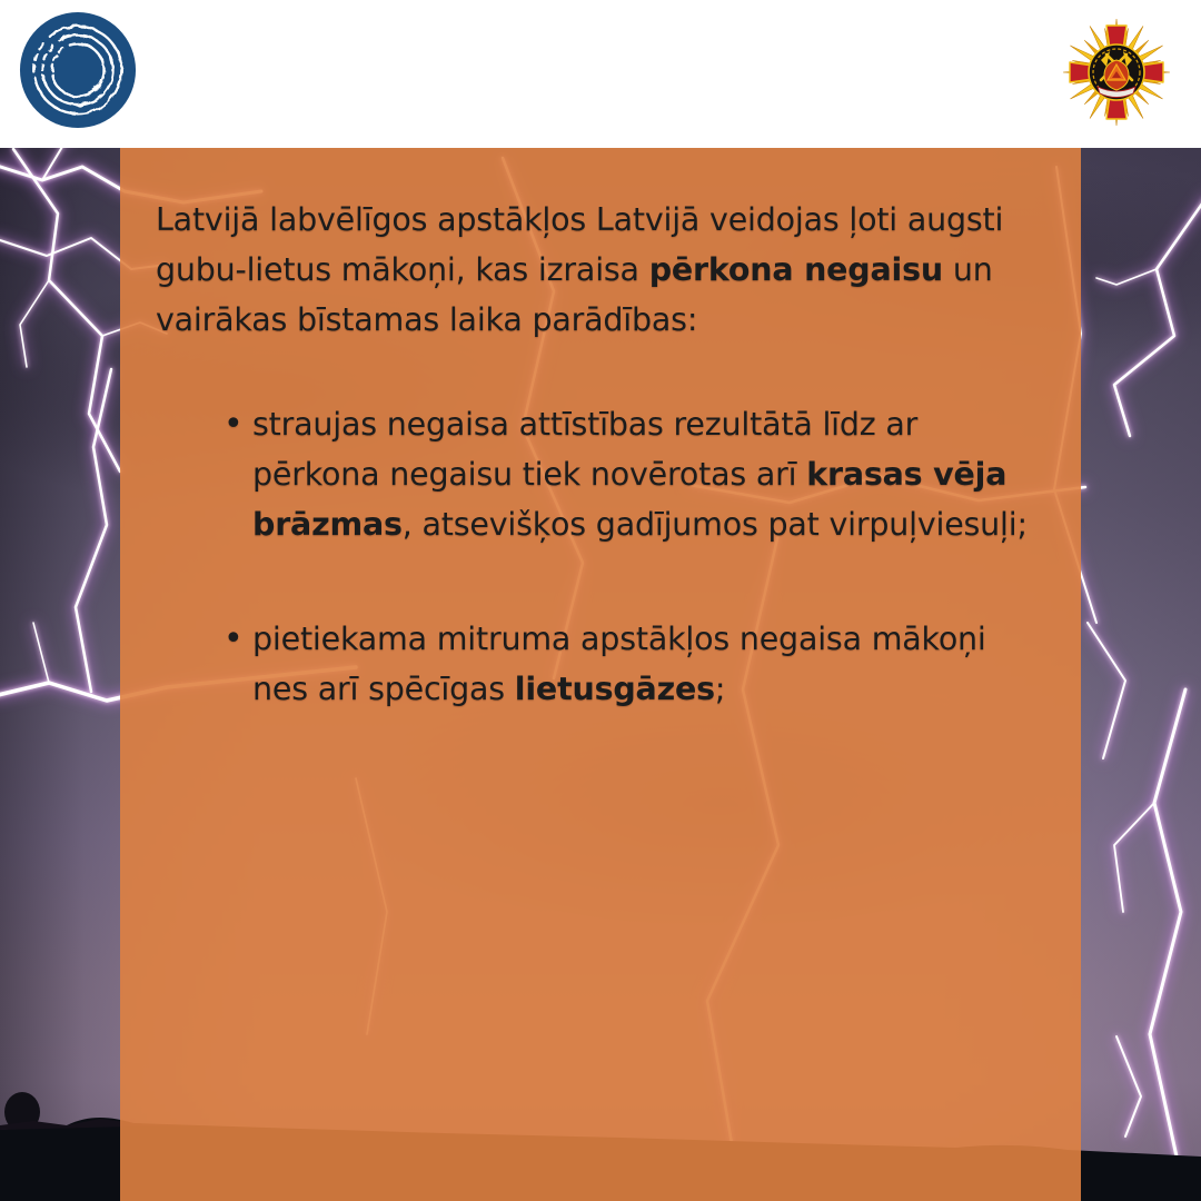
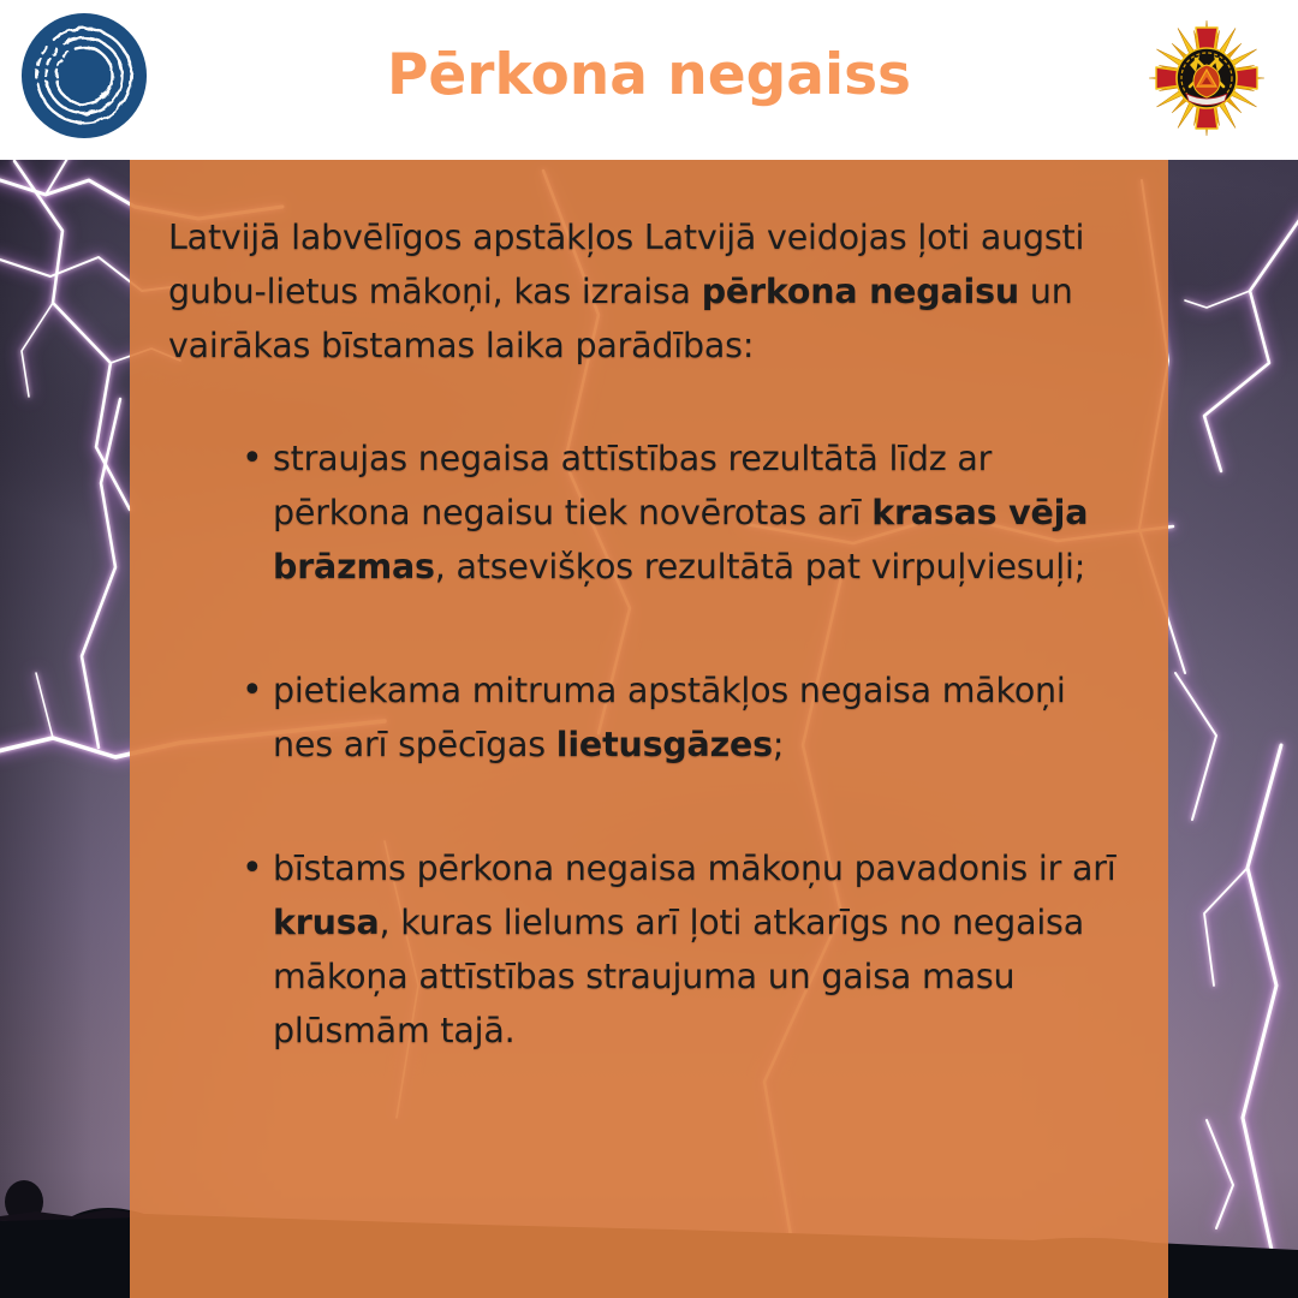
  Latvijā labvēlīgos apstākļos Latvijā veidojas ļoti augsti gubu-lietus mākoņi, kas izraisa pērkona negaisu un vairākas bīstamas laika parādības:
- straujas negaisa attīstības rezultātā līdz ar pērkona negaisu tiek novērotas arī krasas vēja brāzmas, atsevišķos gadījumos pat virpuļviesuļi;
+ straujas negaisa attīstības rezultātā līdz ar pērkona negaisu tiek novērotas arī krasas vēja brāzmas, atsevišķos rezultātā pat virpuļviesuļi;
  pietiekama mitruma apstākļos negaisa mākoņi nes arī spēcīgas lietusgāzes;
+ bīstams pērkona negaisa mākoņu pavadonis ir arī krusa, kuras lielums arī ļoti atkarīgs no negaisa mākoņa attīstības straujuma un gaisa masu plūsmām tajā.
+ Pērkona negaiss
